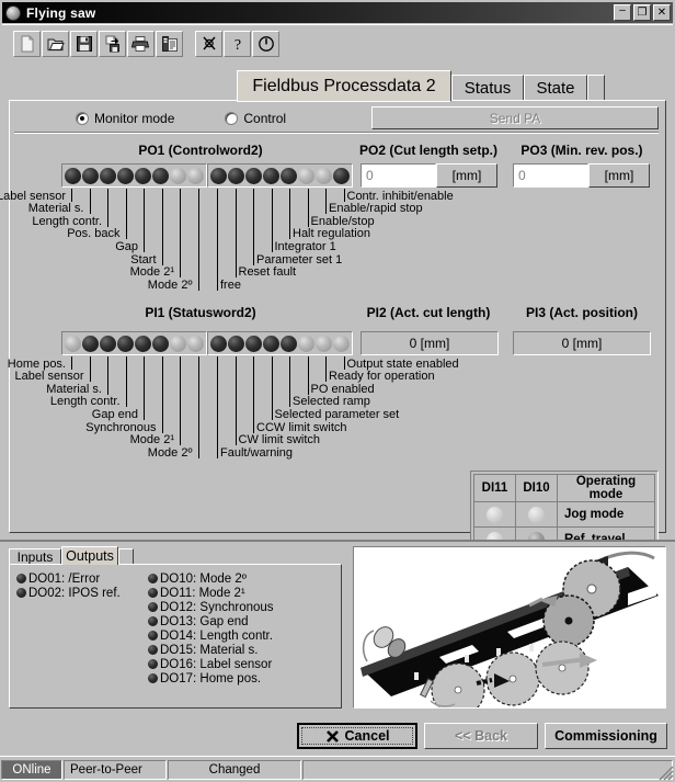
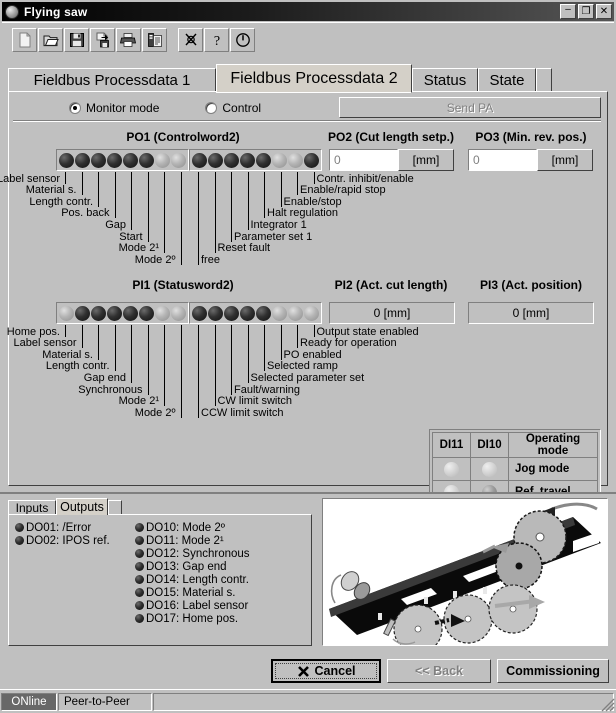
  Flying saw
  –
  ❐
  ✕
  ?
+ Fieldbus Processdata 1
  Fieldbus Processdata 2
  Status
  State
  Monitor mode
  Control
  Send PA
  PO1 (Controlword2)
  PO2 (Cut length setp.)
  PO3 (Min. rev. pos.)
  0
  [mm]
  0
  [mm]
  Label sensor
  Material s.
  Length contr.
  Pos. back
  Gap
  Start
  Mode 2¹
  Mode 2º
  Contr. inhibit/enable
  Enable/rapid stop
  Enable/stop
  Halt regulation
  Integrator 1
  Parameter set 1
  Reset fault
  free
  PI1 (Statusword2)
  PI2 (Act. cut length)
  PI3 (Act. position)
  0 [mm]
  0 [mm]
  Home pos.
  Label sensor
  Material s.
  Length contr.
  Gap end
  Synchronous
  Mode 2¹
  Mode 2º
  Output state enabled
  Ready for operation
  PO enabled
  Selected ramp
  Selected parameter set
- CCW limit switch
+ Fault/warning
  CW limit switch
- Fault/warning
+ CCW limit switch
  DI11	DI10	Operating mode
  		Jog mode
  Inputs
  Outputs
  DO01: /Error
  DO02: IPOS ref.
  DO10: Mode 2º
  DO11: Mode 2¹
  DO12: Synchronous
  DO13: Gap end
  DO14: Length contr.
  DO15: Material s.
  DO16: Label sensor
  DO17: Home pos.
  Cancel
  << Back
  Commissioning
  ONline
  Peer-to-Peer
- Changed
